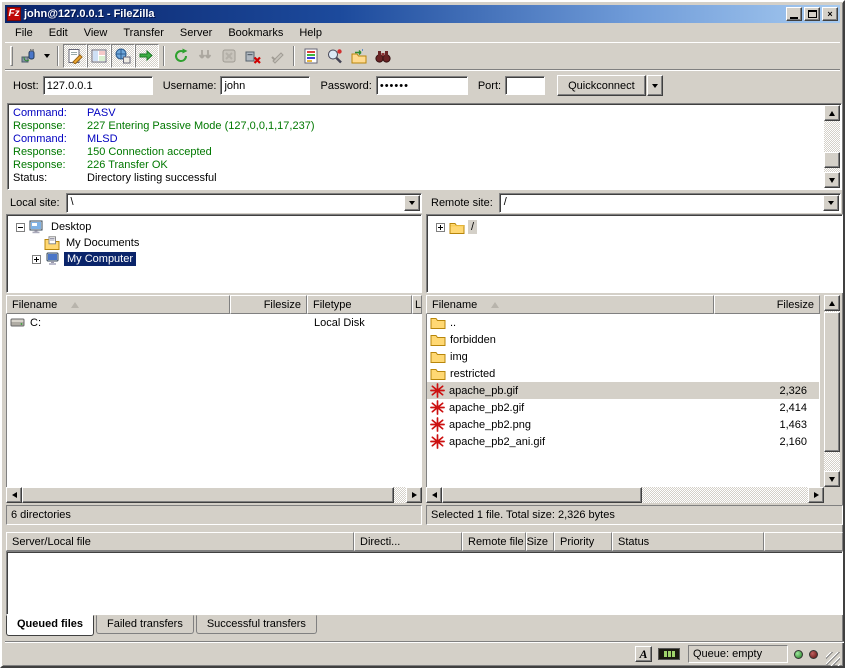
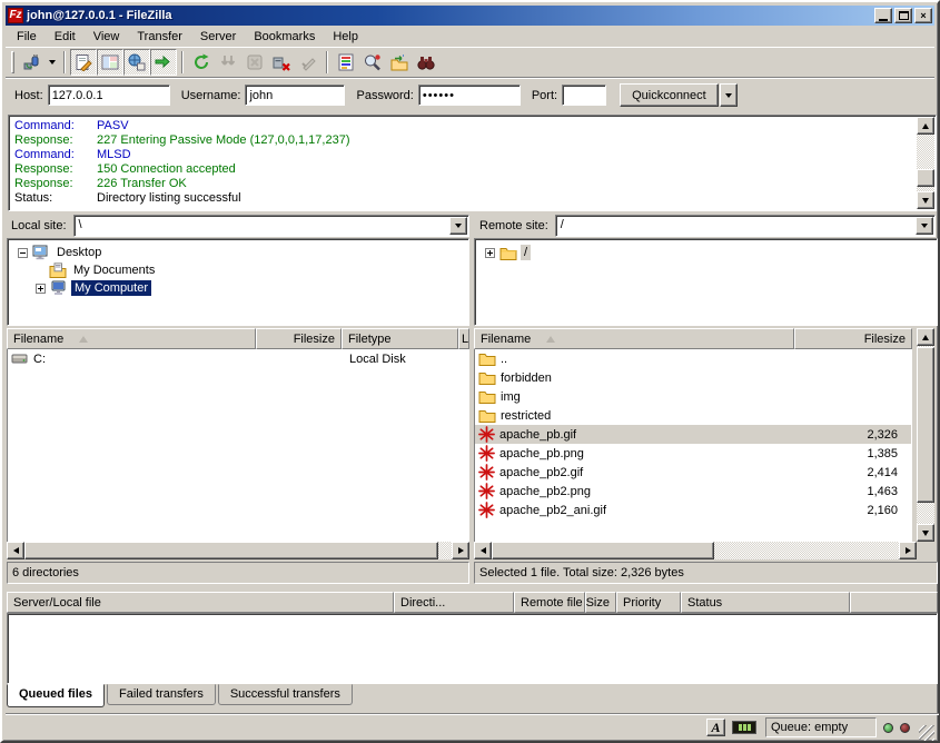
  Fz
  john@127.0.0.1 - FileZilla
  ×
  File
  Edit
  View
  Transfer
  Server
  Bookmarks
  Help
  Host:
  127.0.0.1
  Username:
  john
  Password:
  ••••••
  Port:
  Quickconnect
  Command:
  PASV
  Response:
  227 Entering Passive Mode (127,0,0,1,17,237)
  Command:
  MLSD
  Response:
  150 Connection accepted
  Response:
  226 Transfer OK
  Status:
  Directory listing successful
  Local site:
  \
  Remote site:
  /
  Desktop
  My Documents
  My Computer
  /
  Filename
  Filesize
  Filetype
  L
  C:
  Local Disk
  6 directories
  Filename
  Filesize
  ..
  forbidden
  img
  restricted
  apache_pb.gif
  2,326
+ apache_pb.png
+ 1,385
  apache_pb2.gif
  2,414
  apache_pb2.png
  1,463
  apache_pb2_ani.gif
  2,160
  Selected 1 file. Total size: 2,326 bytes
  Server/Local file
  Directi...
  Remote file
  Size
  Priority
  Status
  Queued files
  Failed transfers
  Successful transfers
  A
  Queue: empty
